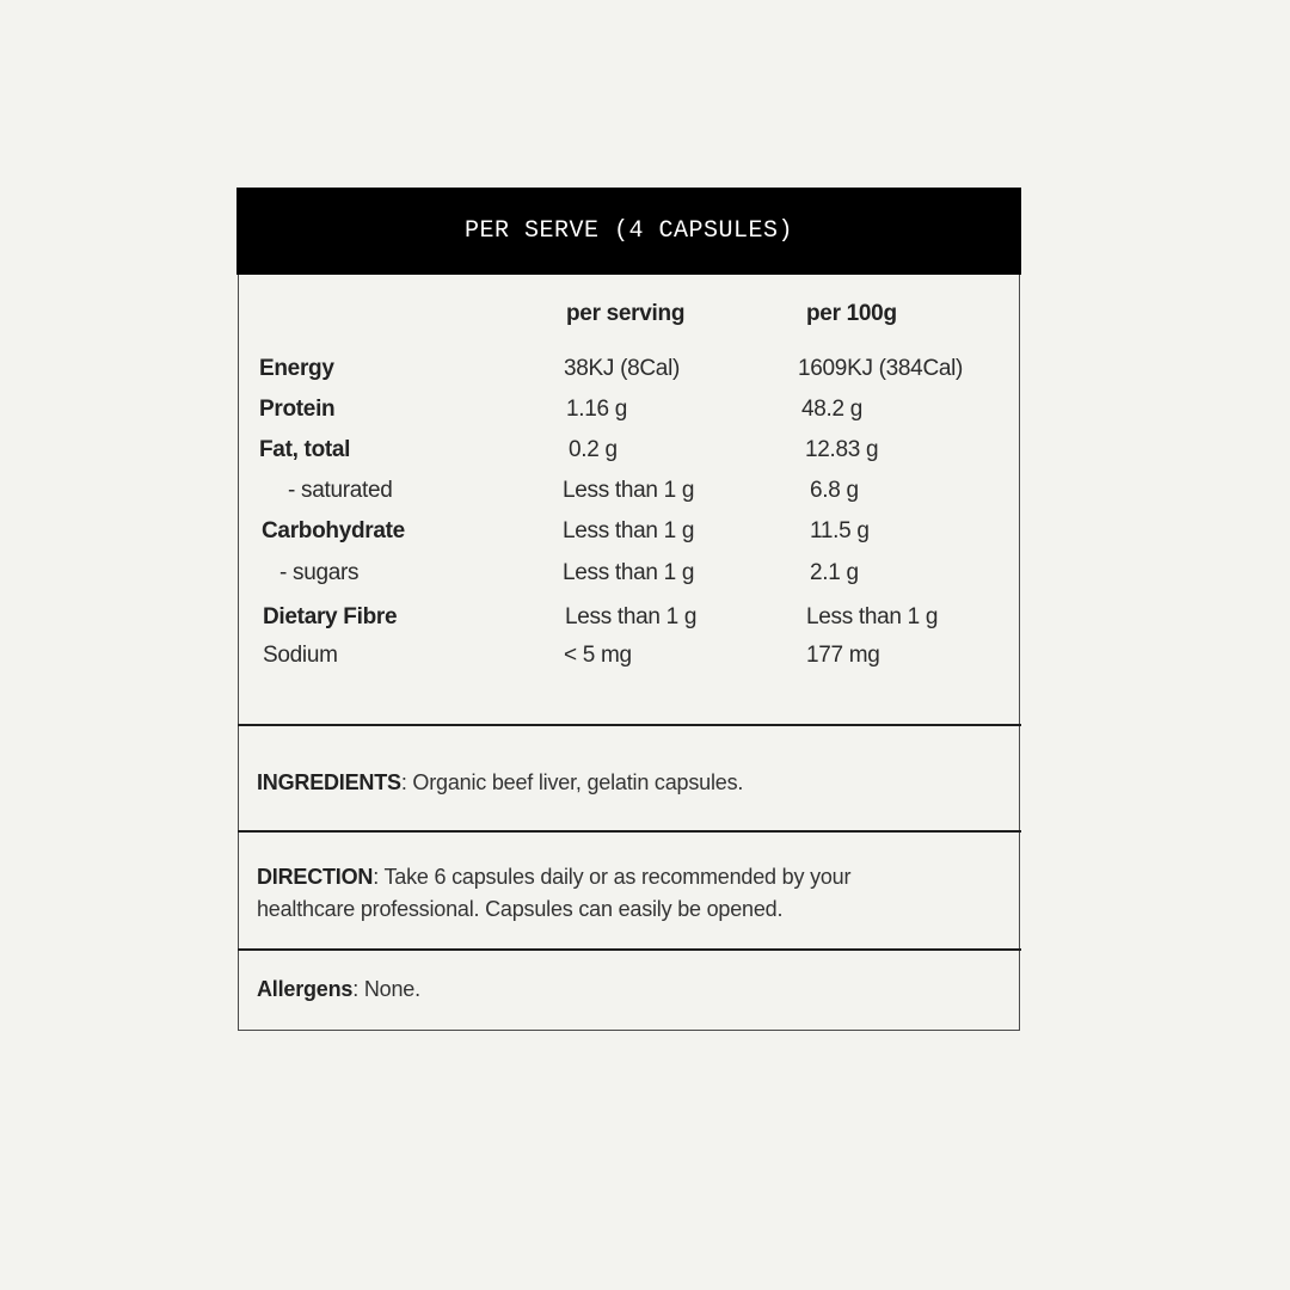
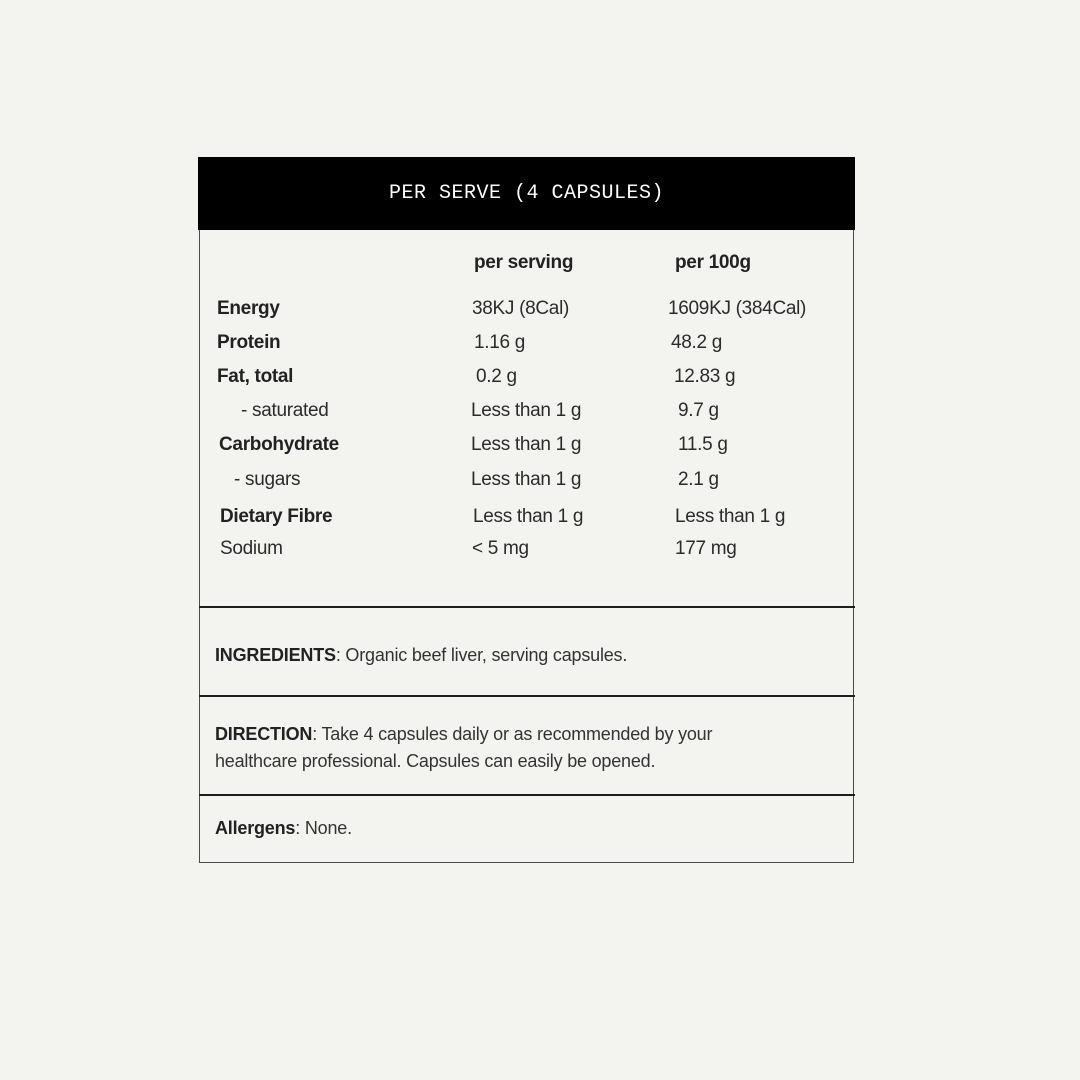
  PER SERVE (4 CAPSULES)
  per serving
  per 100g
  Energy
  38KJ (8Cal)
  1609KJ (384Cal)
  Protein
  1.16 g
  48.2 g
  Fat, total
  0.2 g
  12.83 g
  - saturated
  Less than 1 g
- 6.8 g
+ 9.7 g
  Carbohydrate
  Less than 1 g
  11.5 g
  - sugars
  Less than 1 g
  2.1 g
  Dietary Fibre
  Less than 1 g
  Less than 1 g
  Sodium
  < 5 mg
  177 mg
- INGREDIENTS: Organic beef liver, gelatin capsules.
+ INGREDIENTS: Organic beef liver, serving capsules.
- DIRECTION: Take 6 capsules daily or as recommended by your healthcare professional. Capsules can easily be opened.
+ DIRECTION: Take 4 capsules daily or as recommended by your healthcare professional. Capsules can easily be opened.
  Allergens: None.
